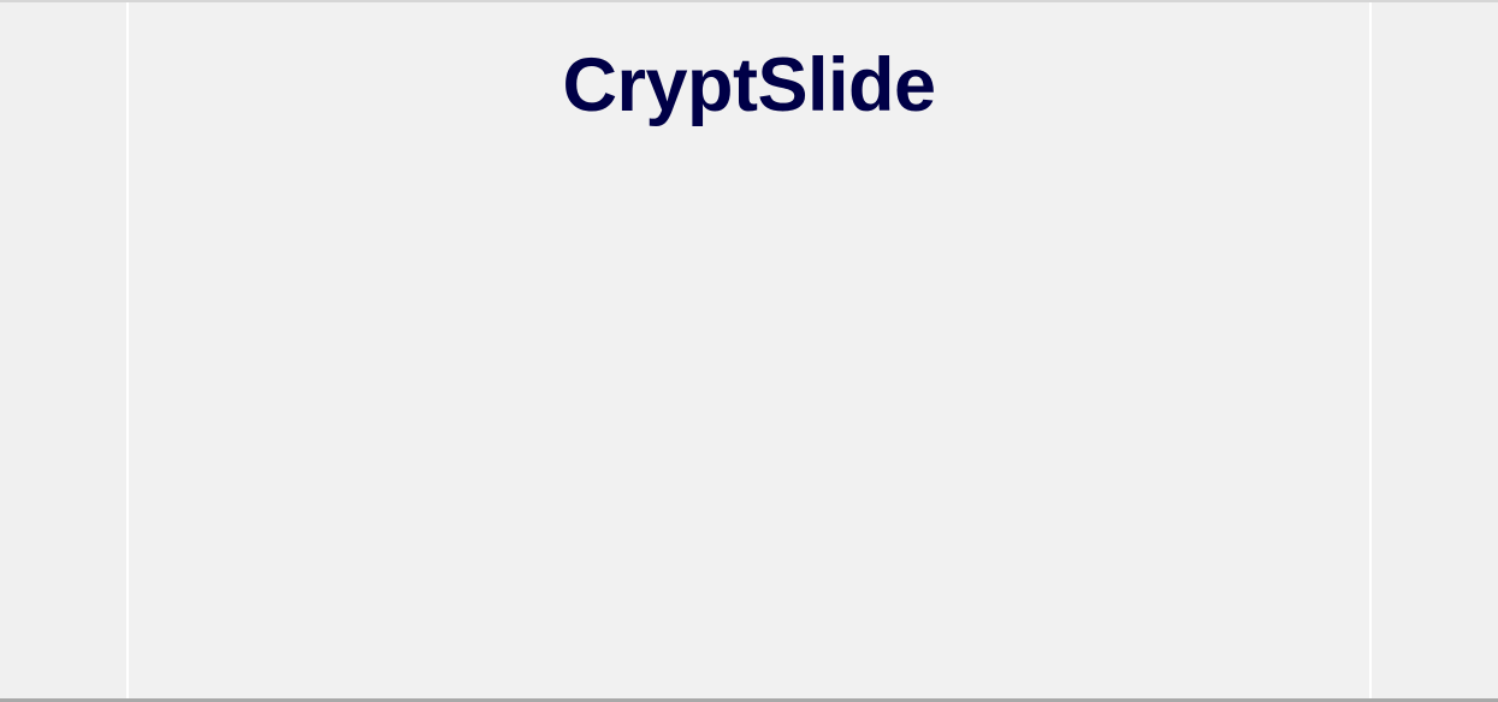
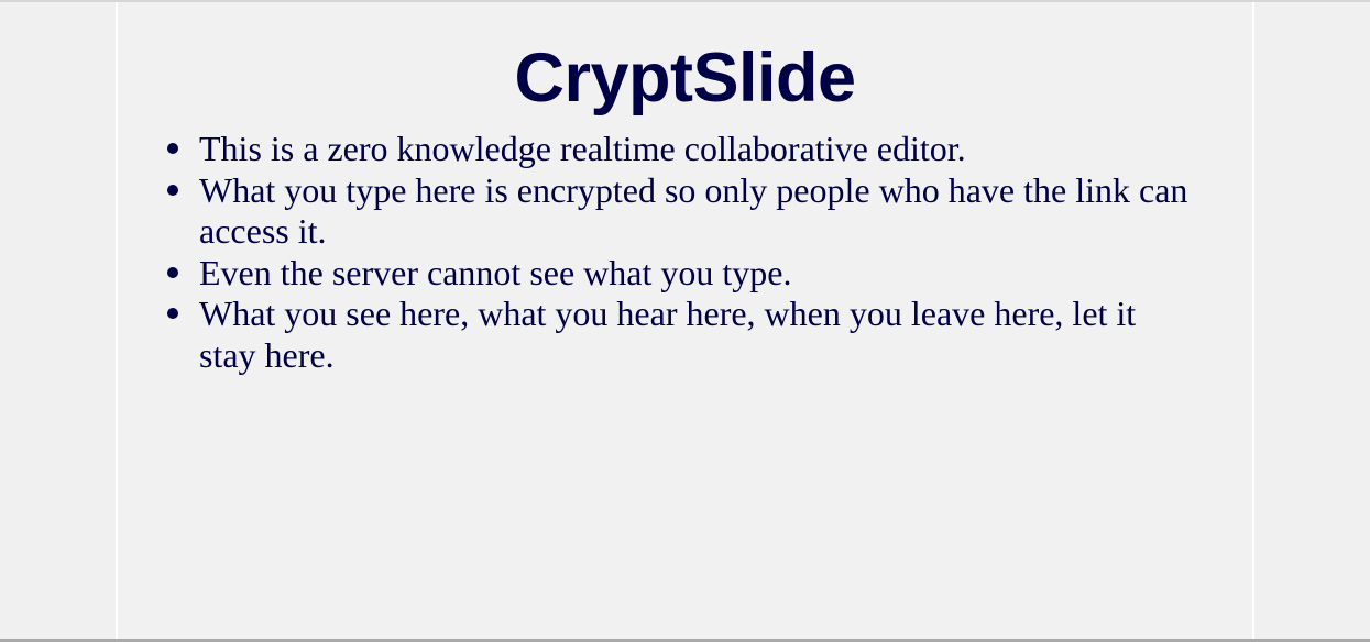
  CryptSlide
+ This is a zero knowledge realtime collaborative editor.
+ What you type here is encrypted so only people who have the link can access it.
+ Even the server cannot see what you type.
+ What you see here, what you hear here, when you leave here, let it stay here.
